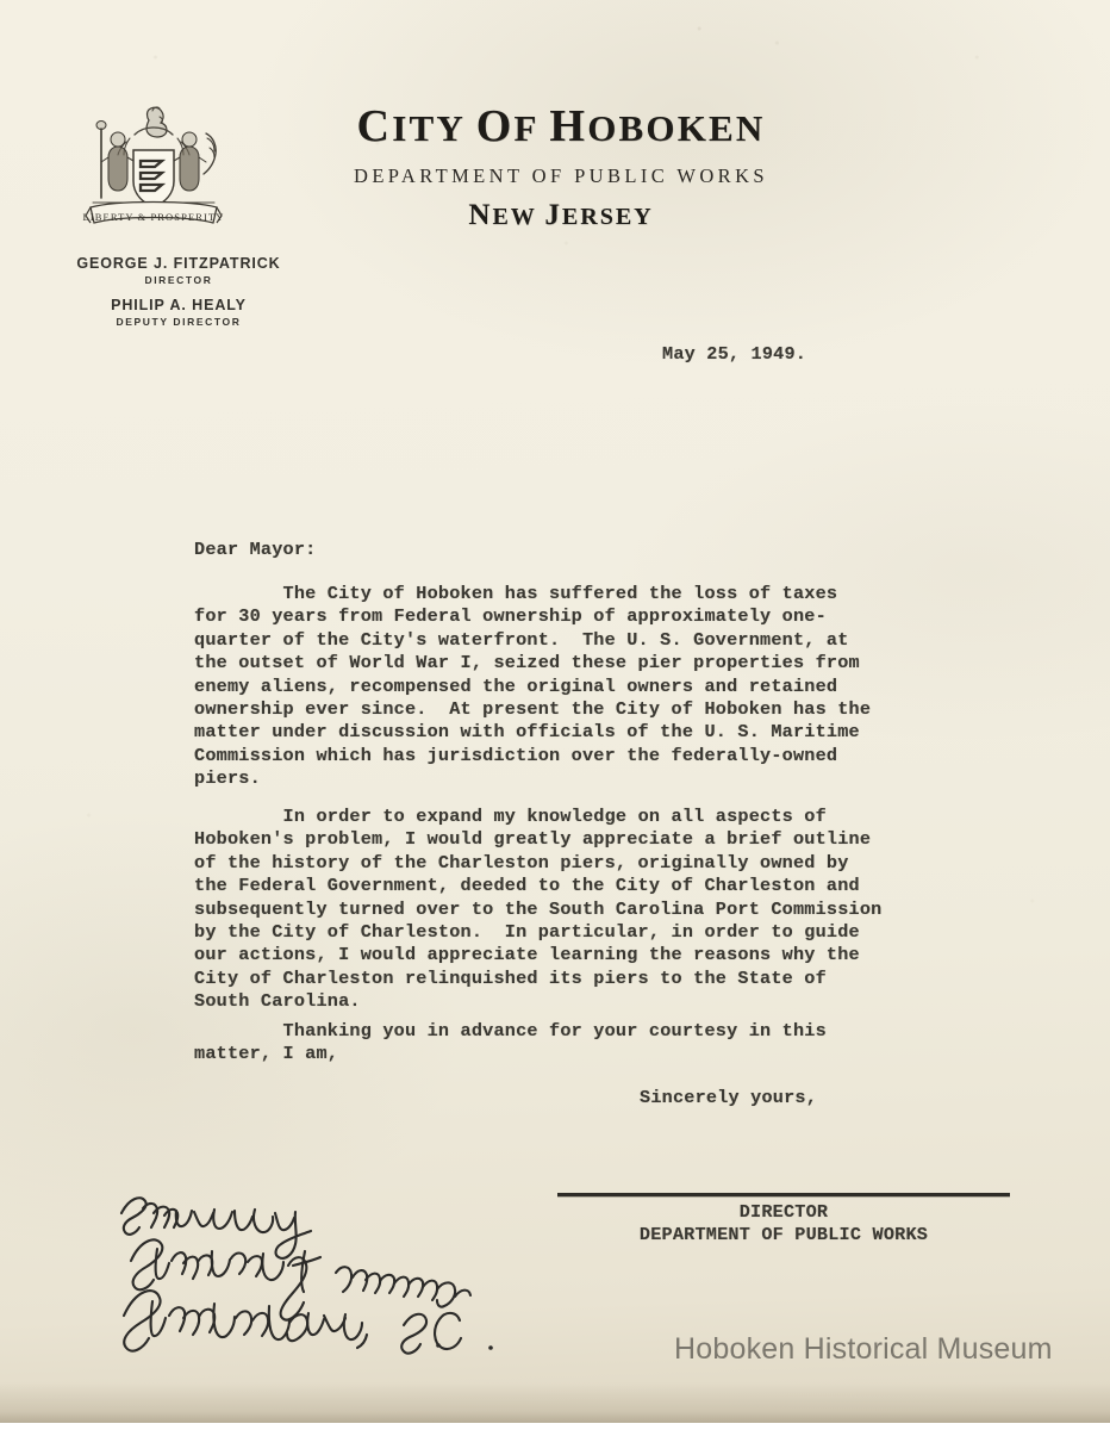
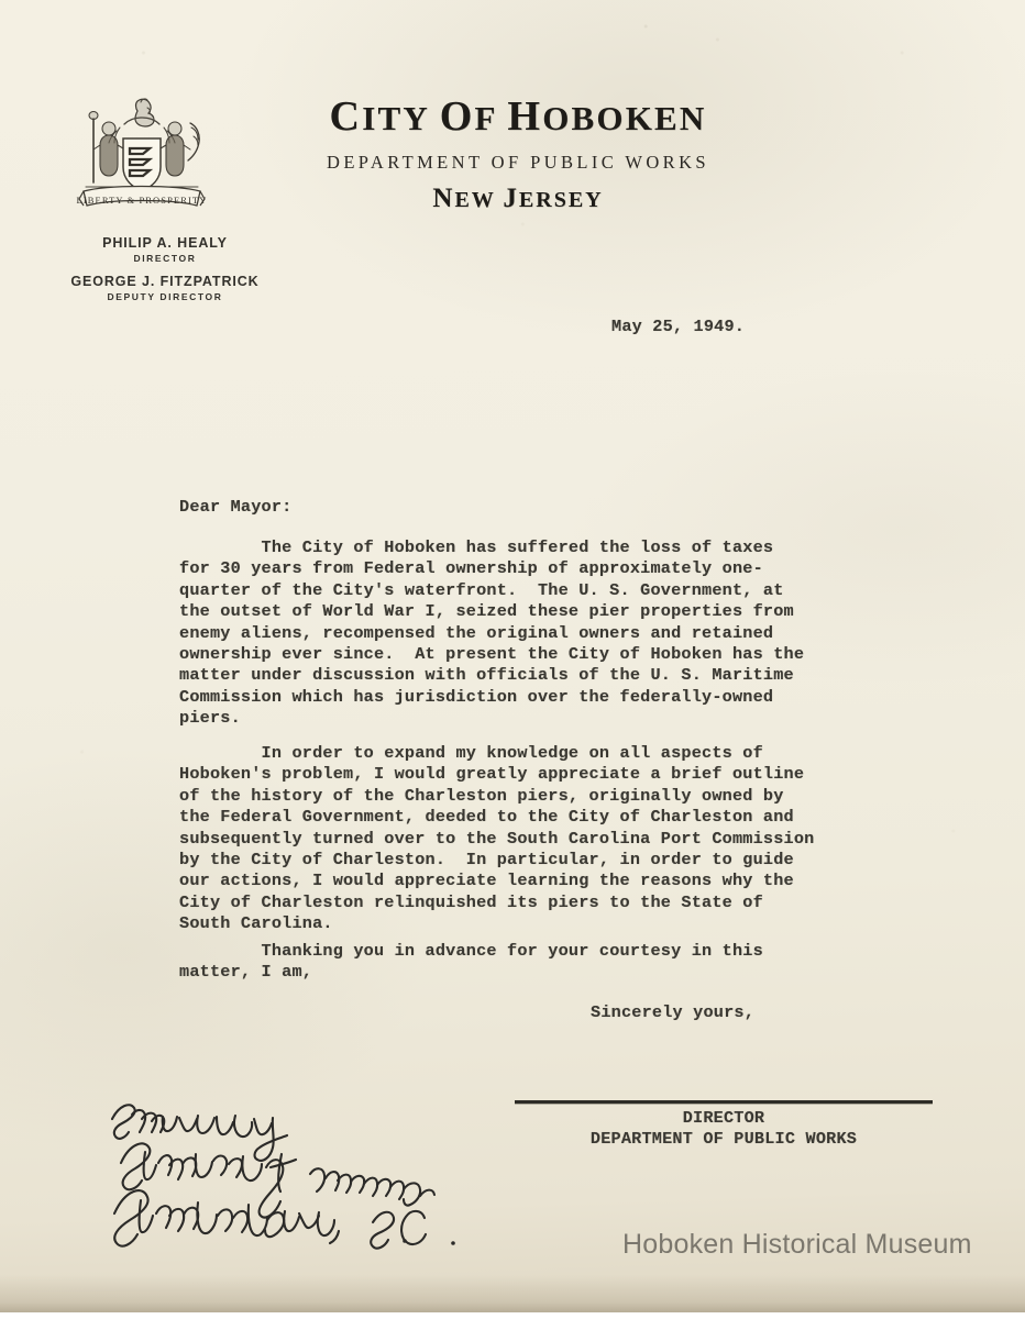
  LIBERTY & PROSPERITY
- GEORGE J. FITZPATRICK
+ PHILIP A. HEALY
  DIRECTOR
- PHILIP A. HEALY
+ GEORGE J. FITZPATRICK
  DEPUTY DIRECTOR
  CITY OF HOBOKEN
  DEPARTMENT OF PUBLIC WORKS
  NEW JERSEY
  May 25, 1949.
  Dear Mayor:
  The City of Hoboken has suffered the loss of taxes
  for 30 years from Federal ownership of approximately one-
  quarter of the City's waterfront. The U. S. Government, at
  the outset of World War I, seized these pier properties from
  enemy aliens, recompensed the original owners and retained
  ownership ever since. At present the City of Hoboken has the
  matter under discussion with officials of the U. S. Maritime
  Commission which has jurisdiction over the federally-owned
  piers.
  In order to expand my knowledge on all aspects of
  Hoboken's problem, I would greatly appreciate a brief outline
  of the history of the Charleston piers, originally owned by
  the Federal Government, deeded to the City of Charleston and
  subsequently turned over to the South Carolina Port Commission
  by the City of Charleston. In particular, in order to guide
  our actions, I would appreciate learning the reasons why the
  City of Charleston relinquished its piers to the State of
  South Carolina.
  Thanking you in advance for your courtesy in this
  matter, I am,
  Sincerely yours,
  DIRECTOR
  DEPARTMENT OF PUBLIC WORKS
  Hoboken Historical Museum
